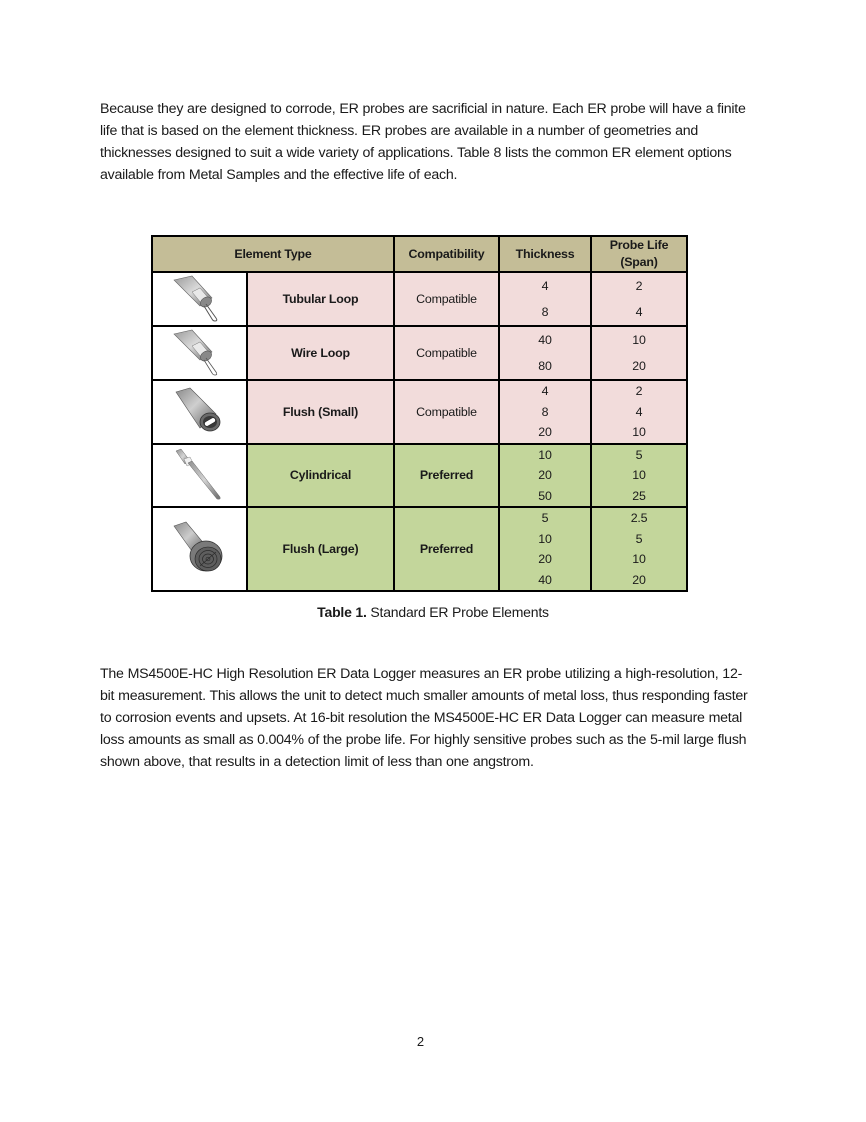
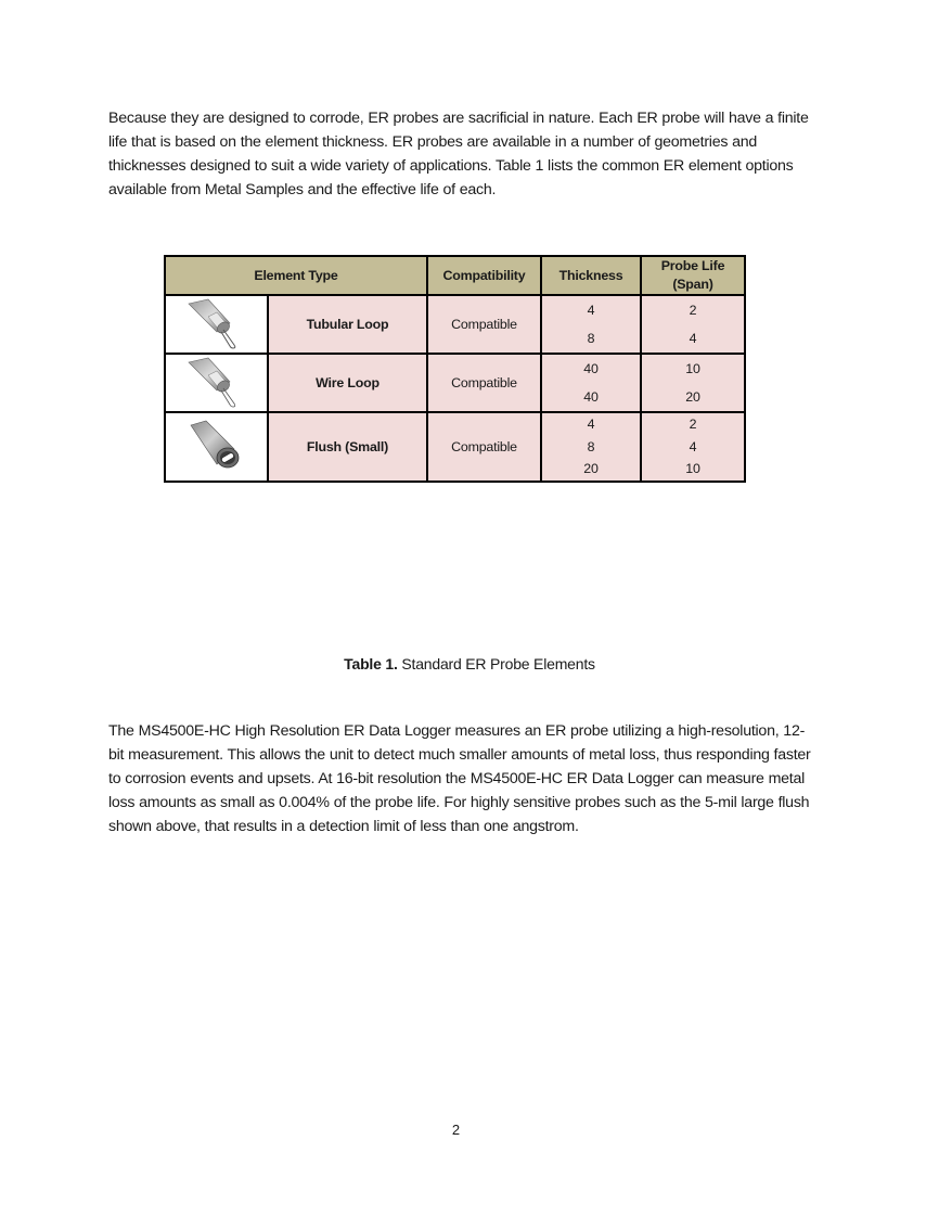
- Because they are designed to corrode, ER probes are sacrificial in nature. Each ER probe will have a finite life that is based on the element thickness. ER probes are available in a number of geometries and thicknesses designed to suit a wide variety of applications. Table 8 lists the common ER element options available from Metal Samples and the effective life of each.
+ Because they are designed to corrode, ER probes are sacrificial in nature. Each ER probe will have a finite life that is based on the element thickness. ER probes are available in a number of geometries and thicknesses designed to suit a wide variety of applications. Table 1 lists the common ER element options available from Metal Samples and the effective life of each.
  Element Type	Compatibility	Thickness	Probe Life(Span)
  	Tubular Loop	Compatible	4 8	2 4
- 	Wire Loop	Compatible	40 80	10 20
+ 	Wire Loop	Compatible	40 40	10 20
  	Flush (Small)	Compatible	4 8 20	2 4 10
- 	Cylindrical	Preferred	10 20 50	5 10 25
- 	Flush (Large)	Preferred	5 10 20 40	2.5 5 10 20
  Table 1. Standard ER Probe Elements
  The MS4500E-HC High Resolution ER Data Logger measures an ER probe utilizing a high-resolution, 12-bit measurement. This allows the unit to detect much smaller amounts of metal loss, thus responding faster to corrosion events and upsets. At 16-bit resolution the MS4500E-HC ER Data Logger can measure metal loss amounts as small as 0.004% of the probe life. For highly sensitive probes such as the 5-mil large flush shown above, that results in a detection limit of less than one angstrom.
  2
